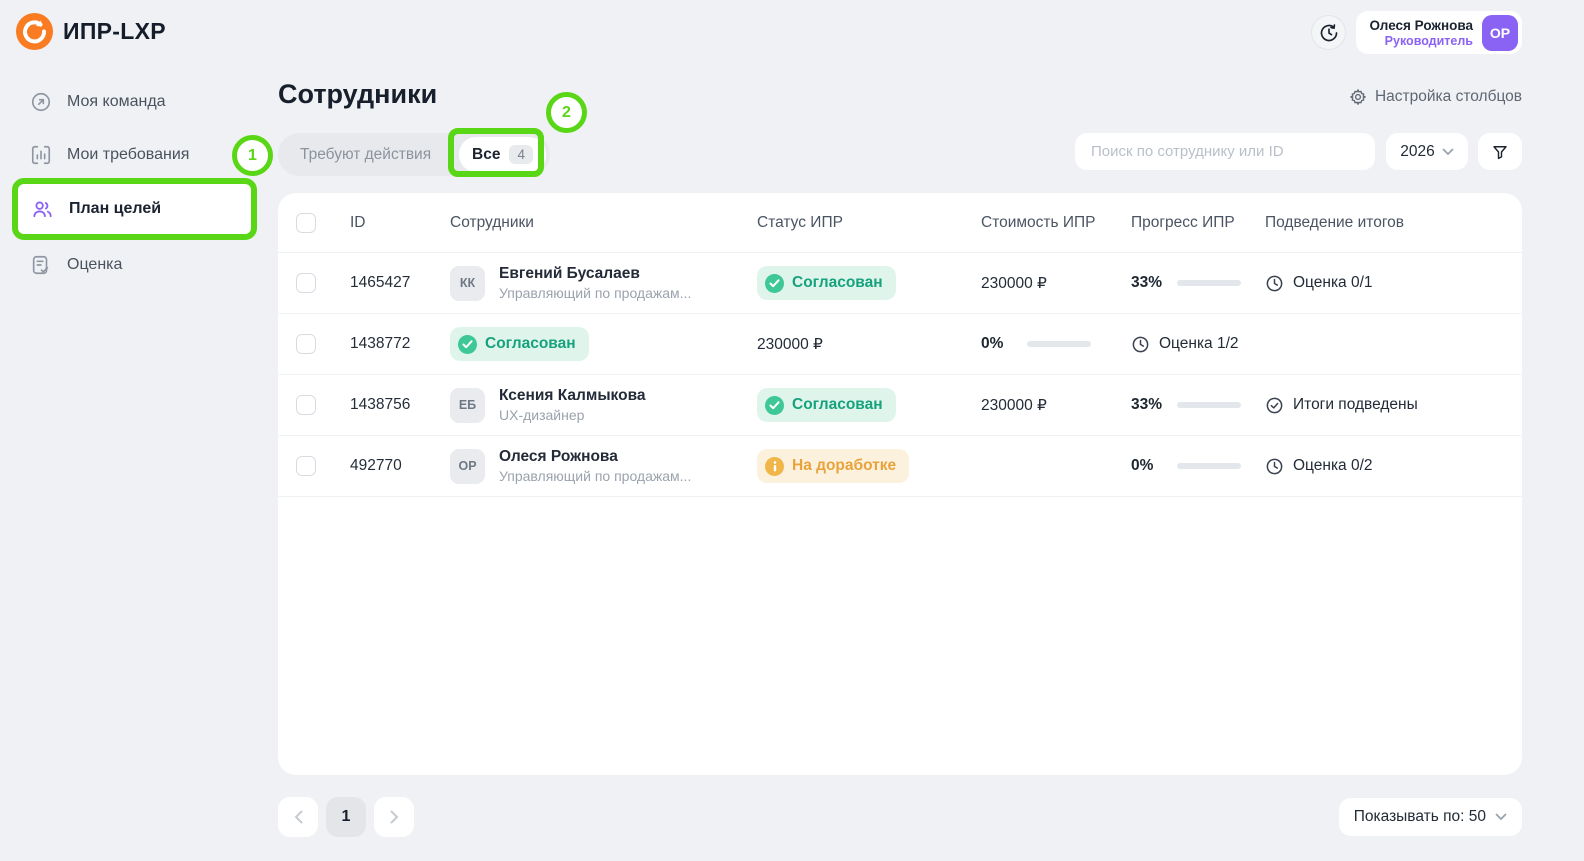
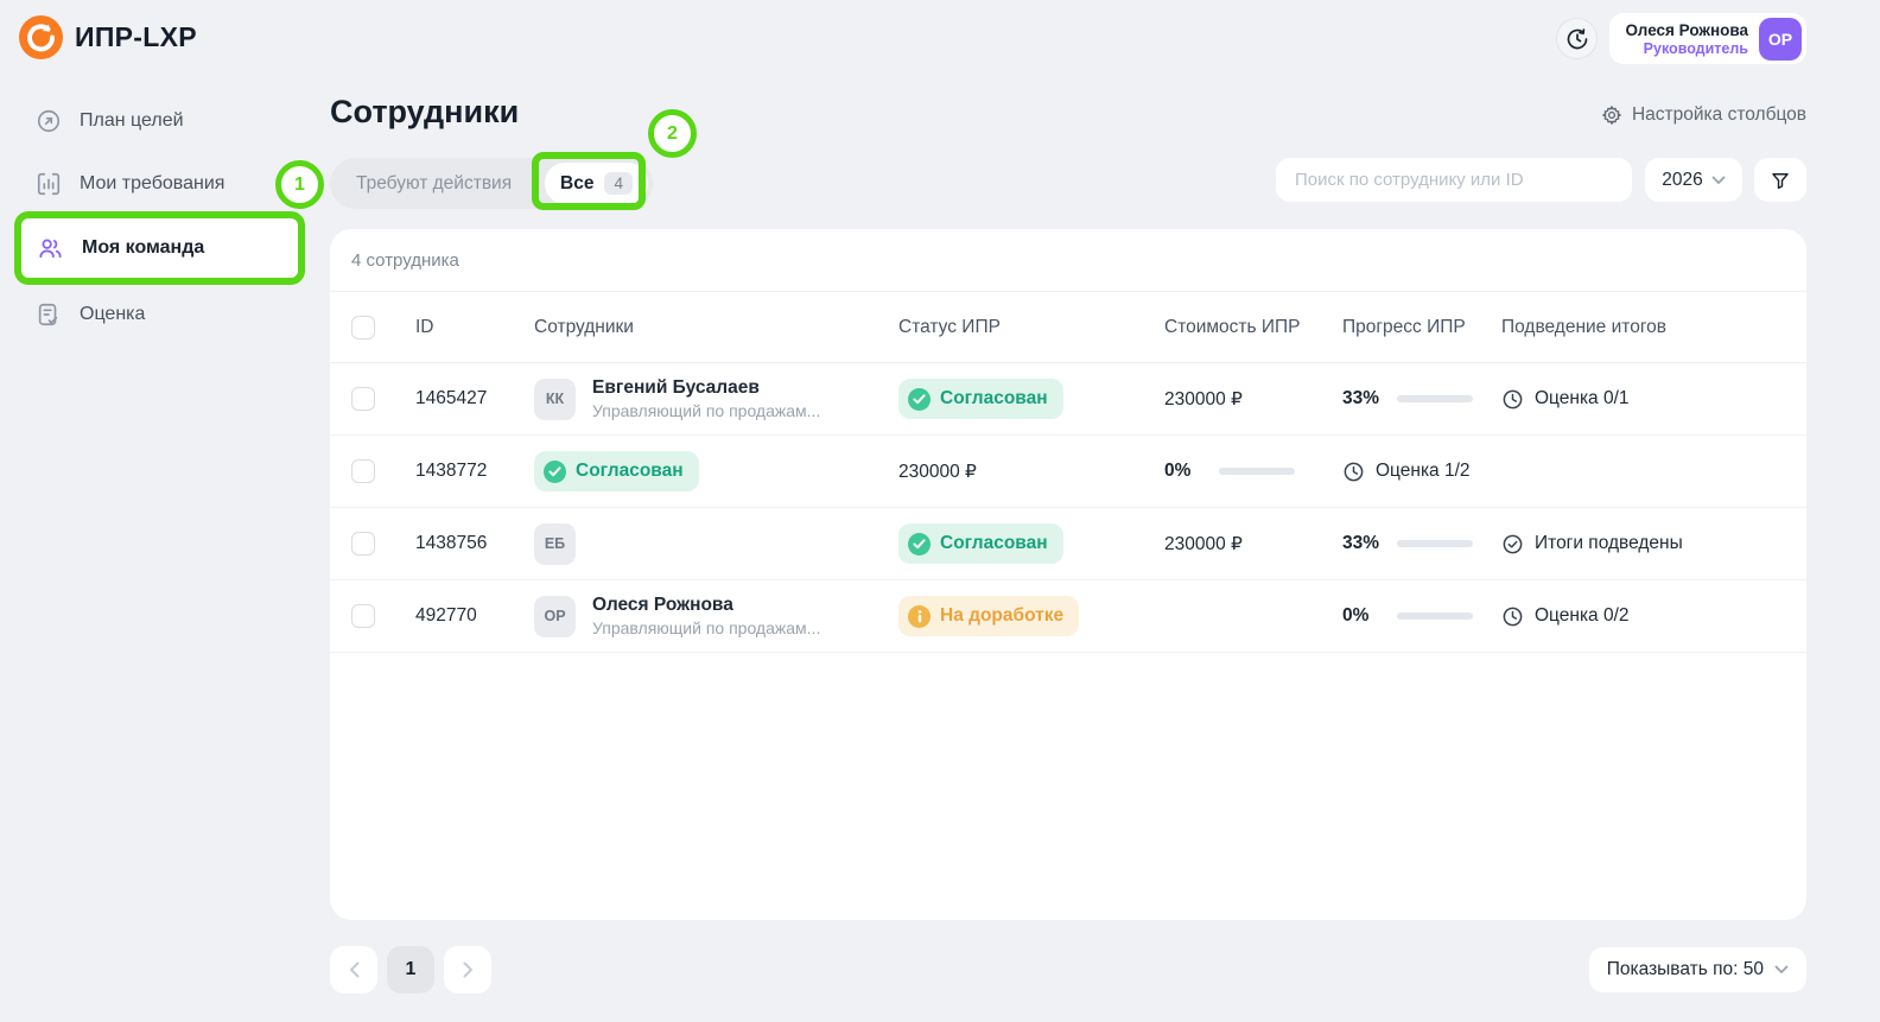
  ИПР-LXP
  Олеся Рожнова
  Руководитель
  ОР
- Моя команда
+ План целей
  Мои требования
- План целей
+ Моя команда
  Оценка
  1
  2
  Сотрудники
  Настройка столбцов
  Требуют действия
  Все
  4
  Поиск по сотруднику или ID
  2026
+ 4 сотрудника
  ID
  Сотрудники
  Статус ИПР
  Стоимость ИПР
  Прогресс ИПР
  Подведение итогов
  1465427
  КК
  Евгений Бусалаев
  Управляющий по продажам...
  Согласован
  230000 ₽
  33%
  Оценка 0/1
  1438772
  Согласован
  230000 ₽
  0%
  Оценка 1/2
  1438756
  ЕБ
- Ксения Калмыкова
- UX-дизайнер
  Согласован
  230000 ₽
  33%
  Итоги подведены
  492770
  ОР
  Олеся Рожнова
  Управляющий по продажам...
  На доработке
  0%
  Оценка 0/2
  1
  Показывать по: 50
